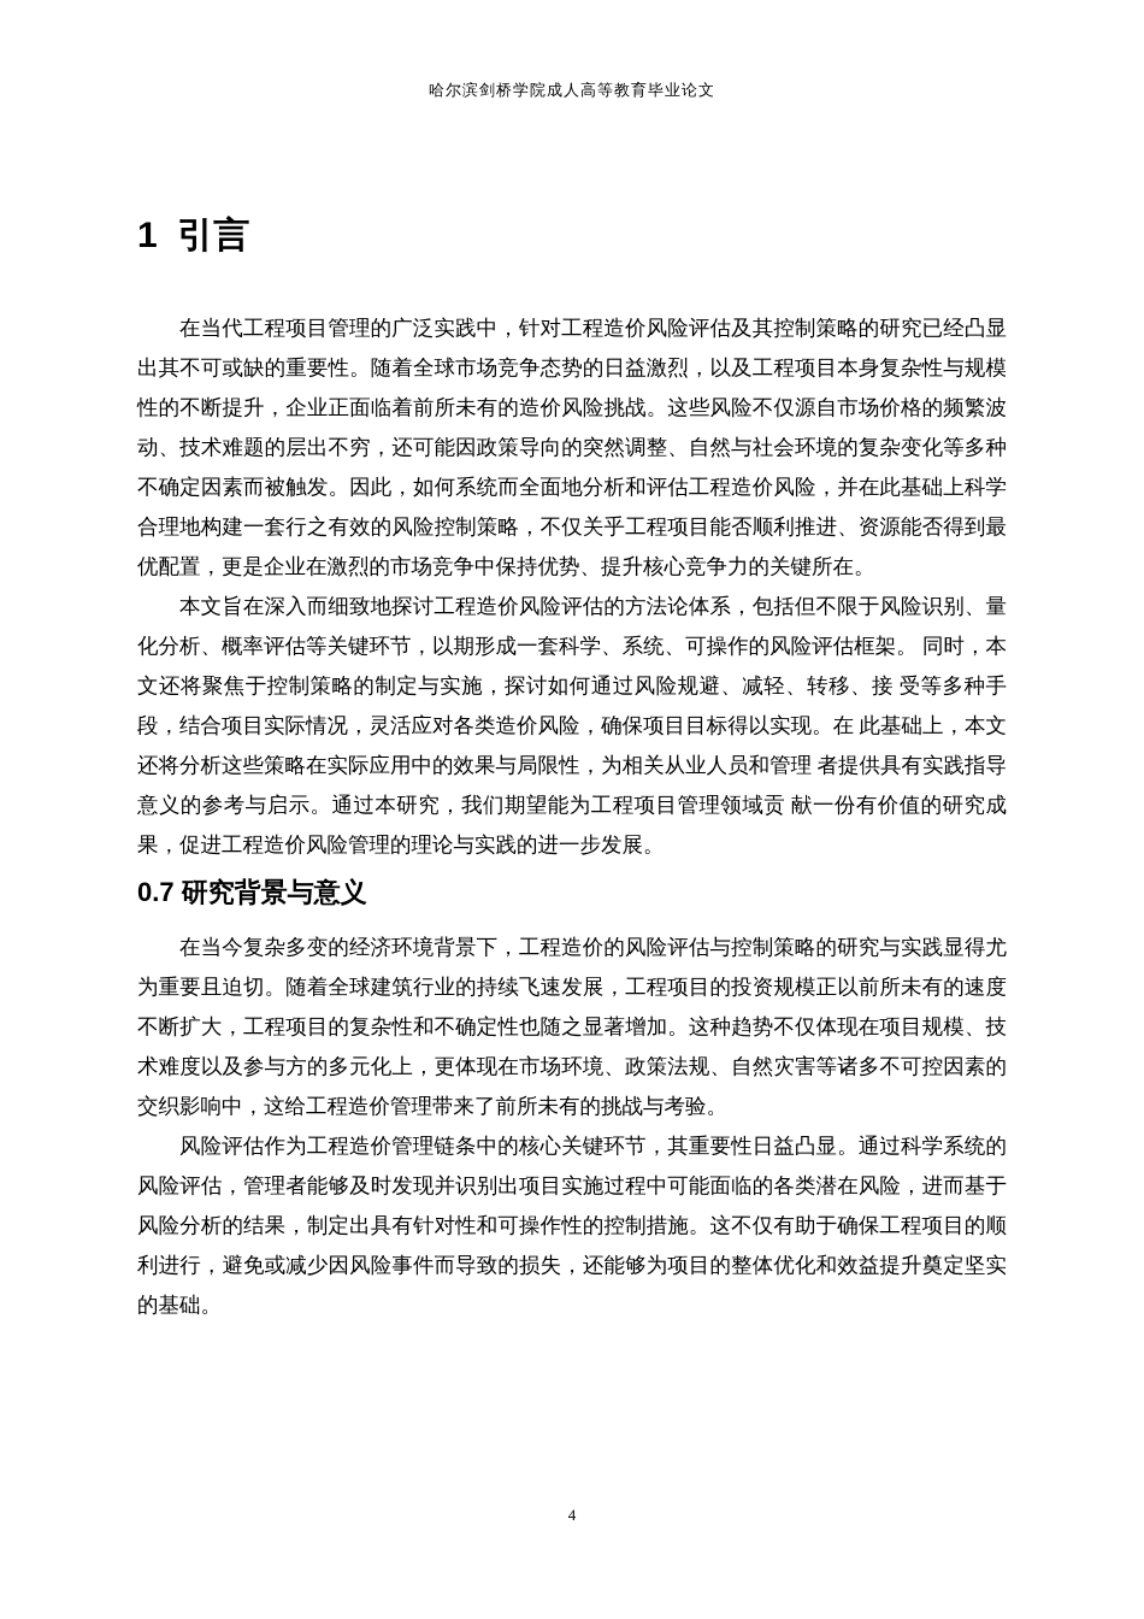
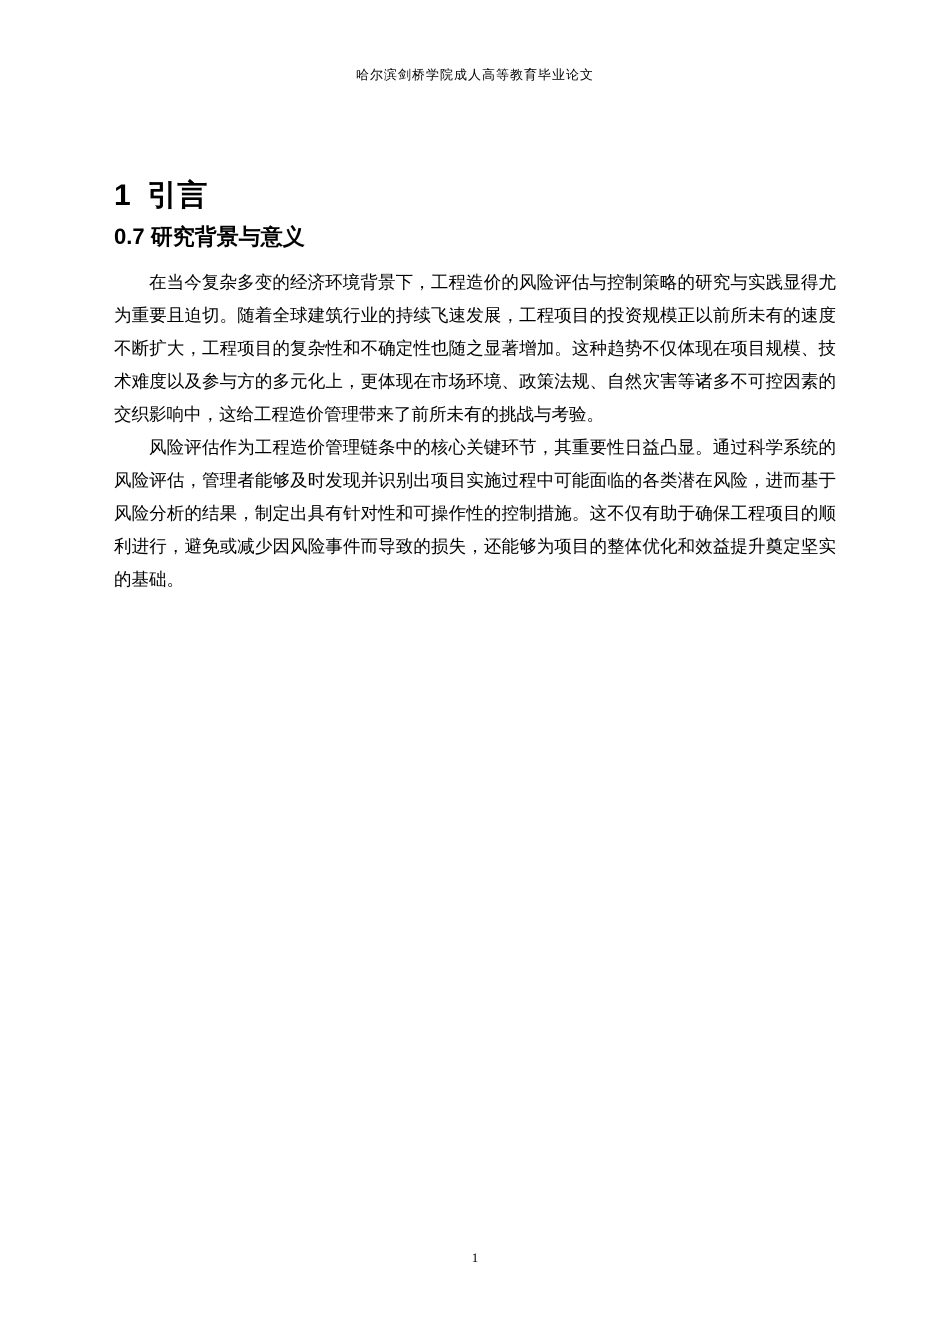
  哈尔滨剑桥学院成人高等教育毕业论文
  1 引言
- 在当代工程项目管理的广泛实践中，针对工程造价风险评估及其控制策略的研究已经凸显出其不可或缺的重要性。随着全球市场竞争态势的日益激烈，以及工程项目本身复杂性与规模性的不断提升，企业正面临着前所未有的造价风险挑战。这些风险不仅源自市场价格的频繁波动、技术难题的层出不穷，还可能因政策导向的突然调整、自然与社会环境的复杂变化等多种不确定因素而被触发。因此，如何系统而全面地分析和评估工程造价风险，并在此基础上科学合理地构建一套行之有效的风险控制策略，不仅关乎工程项目能否顺利推进、资源能否得到最优配置，更是企业在激烈的市场竞争中保持优势、提升核心竞争力的关键所在。
- 本文旨在深入而细致地探讨工程造价风险评估的方法论体系，包括但不限于风险识别、量化分析、概率评估等关键环节，以期形成一套科学、系统、可操作的风险评估框架。 同时，本文还将聚焦于控制策略的制定与实施，探讨如何通过风险规避、减轻、转移、接 受等多种手段，结合项目实际情况，灵活应对各类造价风险，确保项目目标得以实现。在 此基础上，本文还将分析这些策略在实际应用中的效果与局限性，为相关从业人员和管理 者提供具有实践指导意义的参考与启示。通过本研究，我们期望能为工程项目管理领域贡 献一份有价值的研究成果，促进工程造价风险管理的理论与实践的进一步发展。
  0.7 研究背景与意义
  在当今复杂多变的经济环境背景下，工程造价的风险评估与控制策略的研究与实践显得尤为重要且迫切。随着全球建筑行业的持续飞速发展，工程项目的投资规模正以前所未有的速度不断扩大，工程项目的复杂性和不确定性也随之显著增加。这种趋势不仅体现在项目规模、技术难度以及参与方的多元化上，更体现在市场环境、政策法规、自然灾害等诸多不可控因素的交织影响中，这给工程造价管理带来了前所未有的挑战与考验。
  风险评估作为工程造价管理链条中的核心关键环节，其重要性日益凸显。通过科学系统的风险评估，管理者能够及时发现并识别出项目实施过程中可能面临的各类潜在风险，进而基于风险分析的结果，制定出具有针对性和可操作性的控制措施。这不仅有助于确保工程项目的顺利进行，避免或减少因风险事件而导致的损失，还能够为项目的整体优化和效益提升奠定坚实的基础。
- 4
+ 1
